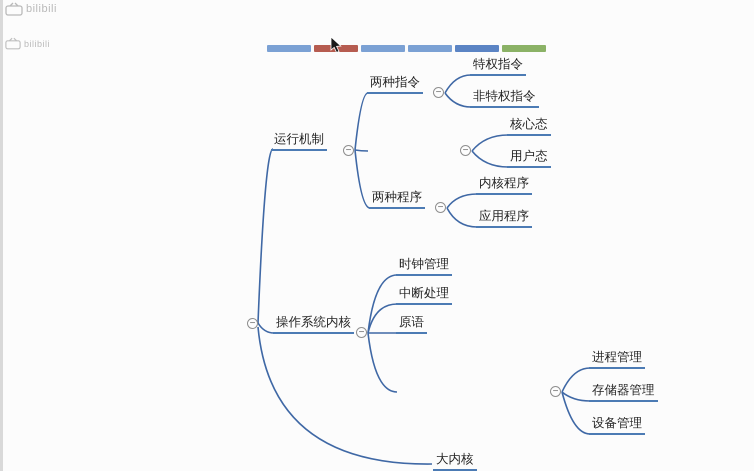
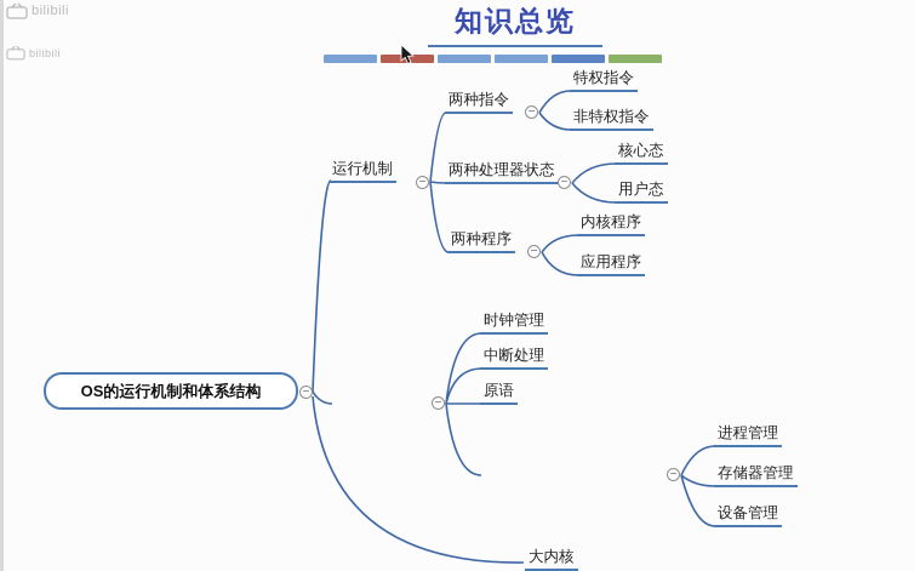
  bilibili
  bilibili
+ 知识总览
+ OS的运行机制和体系结构
  运行机制
  两种指令
  特权指令
  非特权指令
+ 两种处理器状态
  核心态
  用户态
  两种程序
  内核程序
  应用程序
- 操作系统内核
  时钟管理
  中断处理
  原语
  进程管理
  存储器管理
  设备管理
  大内核
  −
  −
  −
  −
  −
  −
  −
